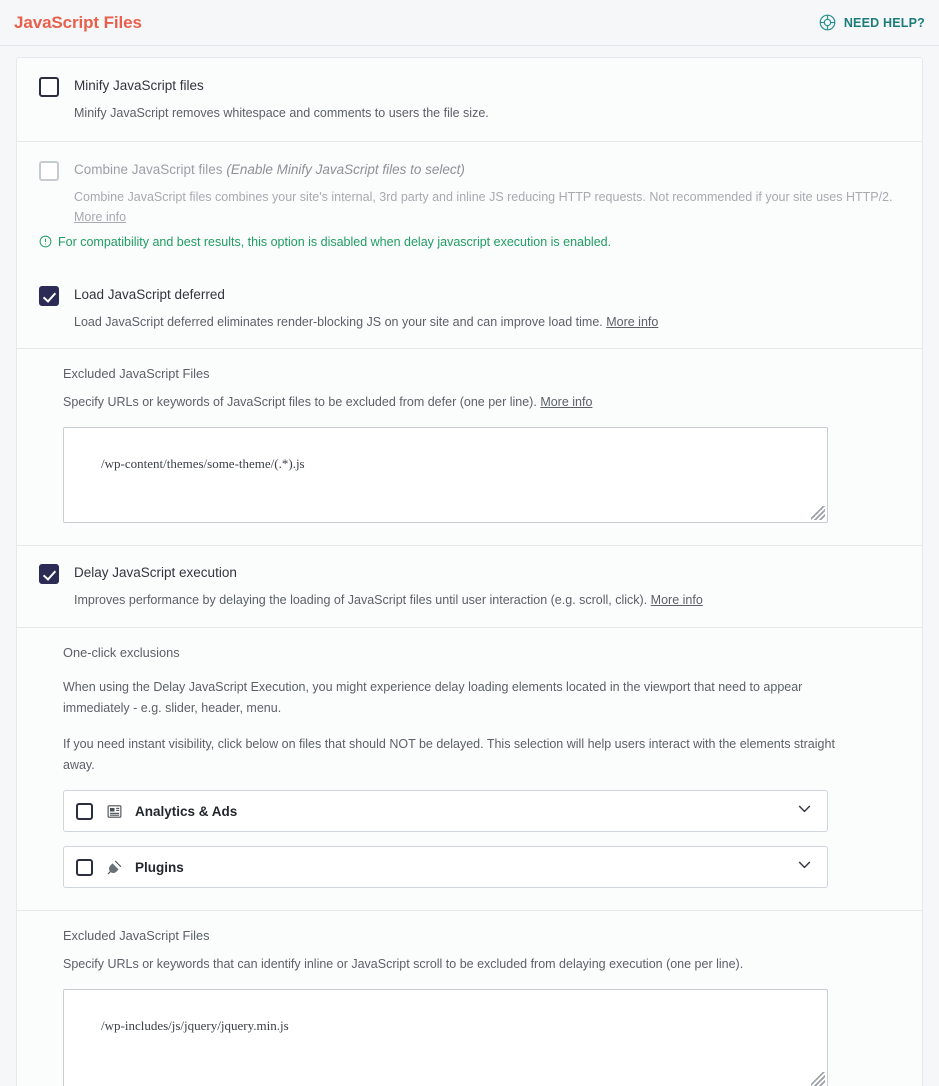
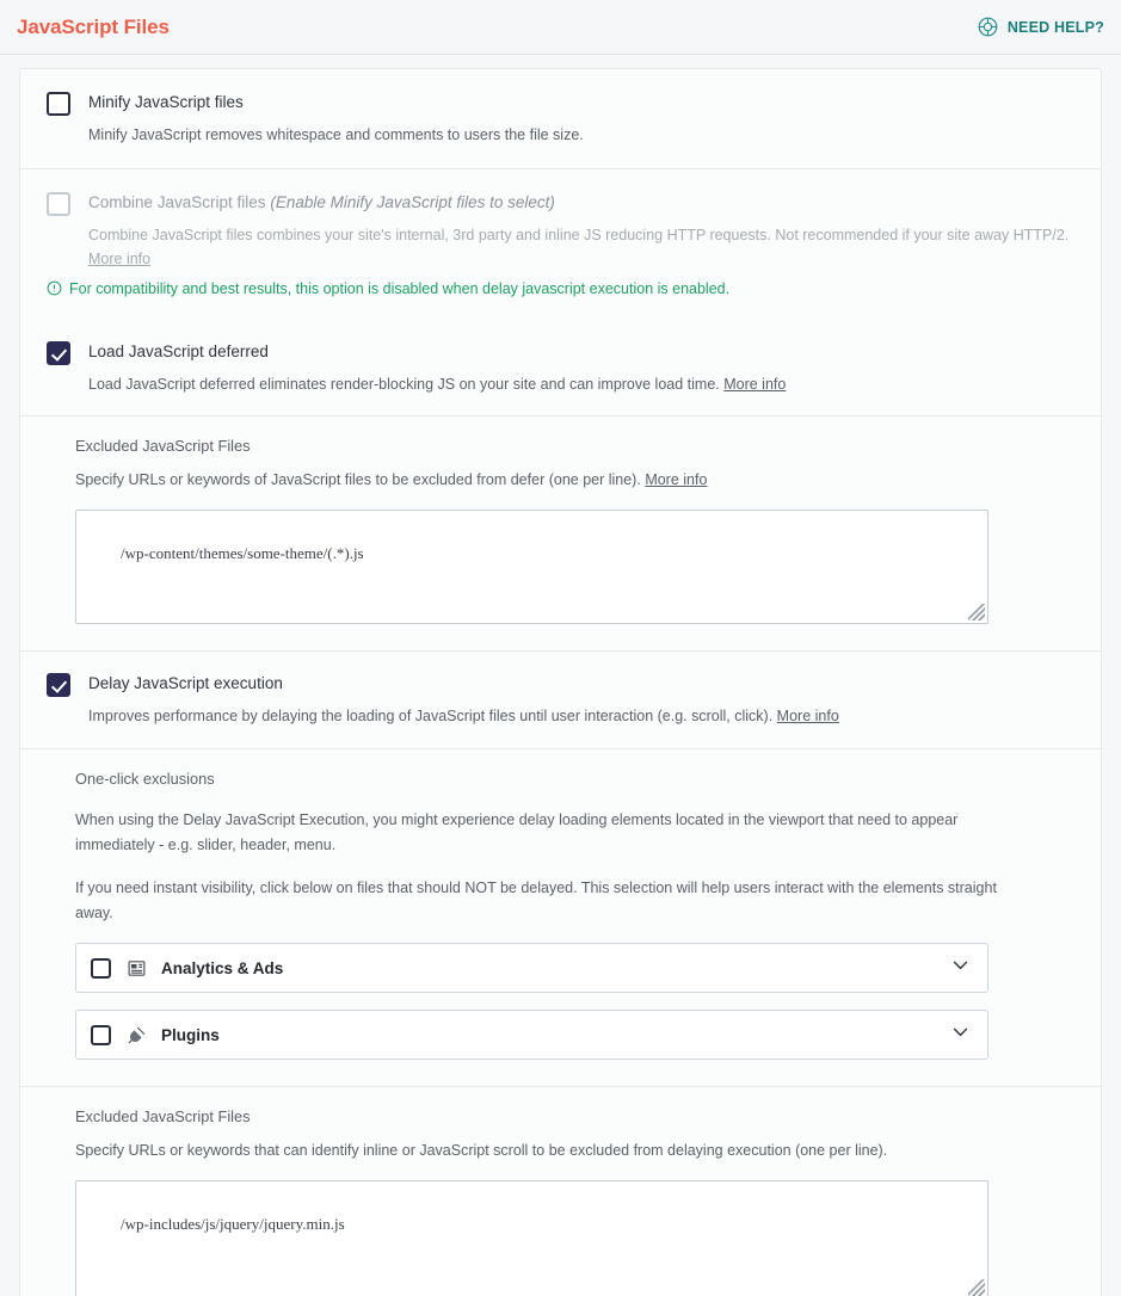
  JavaScript Files
  NEED HELP?
  Minify JavaScript files
  Minify JavaScript removes whitespace and comments to users the file size.
  Combine JavaScript files (Enable Minify JavaScript files to select)
- Combine JavaScript files combines your site's internal, 3rd party and inline JS reducing HTTP requests. Not recommended if your site uses HTTP/2. More info
+ Combine JavaScript files combines your site's internal, 3rd party and inline JS reducing HTTP requests. Not recommended if your site away HTTP/2. More info
  For compatibility and best results, this option is disabled when delay javascript execution is enabled.
  Load JavaScript deferred
  Load JavaScript deferred eliminates render-blocking JS on your site and can improve load time. More info
  Excluded JavaScript Files
  Specify URLs or keywords of JavaScript files to be excluded from defer (one per line). More info
  /wp-content/themes/some-theme/(.*).js
  Delay JavaScript execution
  Improves performance by delaying the loading of JavaScript files until user interaction (e.g. scroll, click). More info
  One-click exclusions
  When using the Delay JavaScript Execution, you might experience delay loading elements located in the viewport that need to appear immediately - e.g. slider, header, menu.
  If you need instant visibility, click below on files that should NOT be delayed. This selection will help users interact with the elements straight away.
  Analytics & Ads
  Plugins
  Excluded JavaScript Files
  Specify URLs or keywords that can identify inline or JavaScript scroll to be excluded from delaying execution (one per line).
  /wp-includes/js/jquery/jquery.min.js
